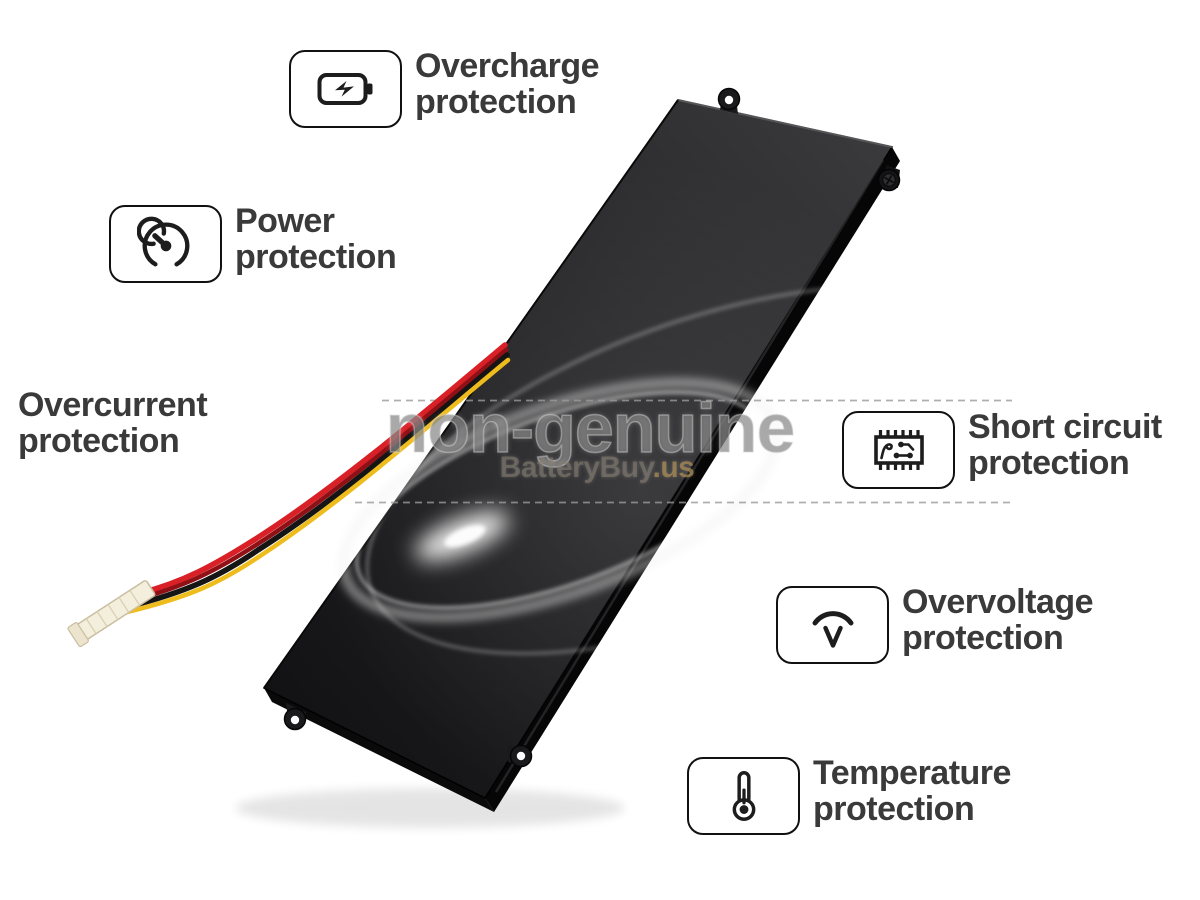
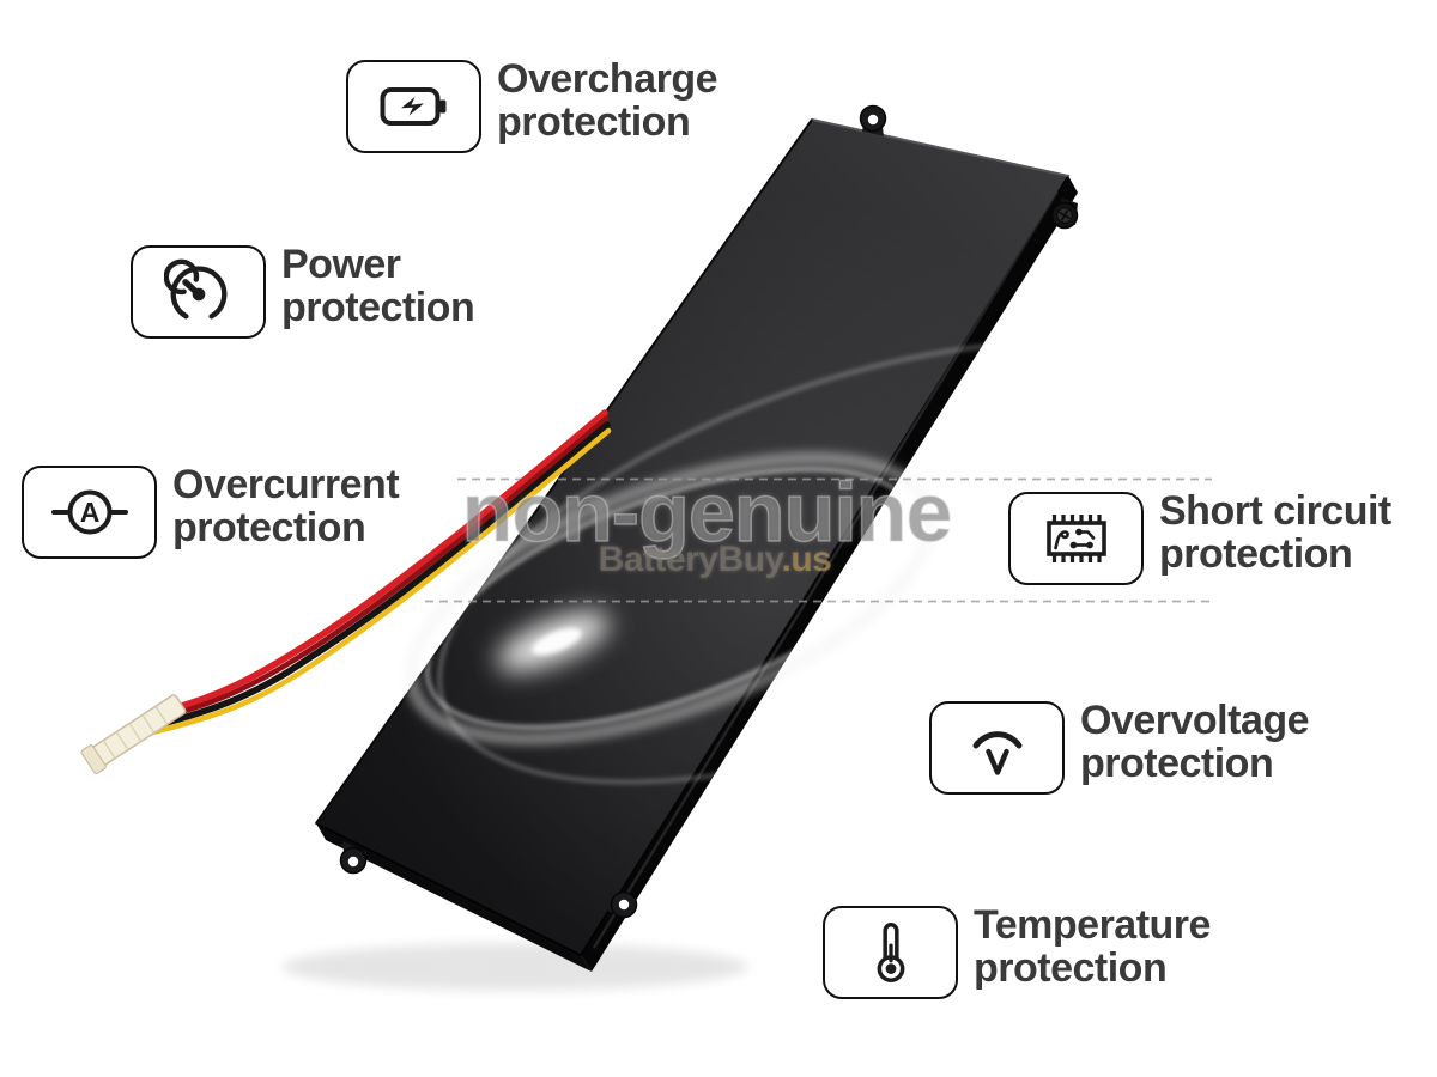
  non-genuine
  BatteryBuy.us
  Overcharge
  protection
  Power
  protection
+ A
  Overcurrent
  protection
  Short circuit
  protection
  Overvoltage
  protection
  Temperature
  protection
